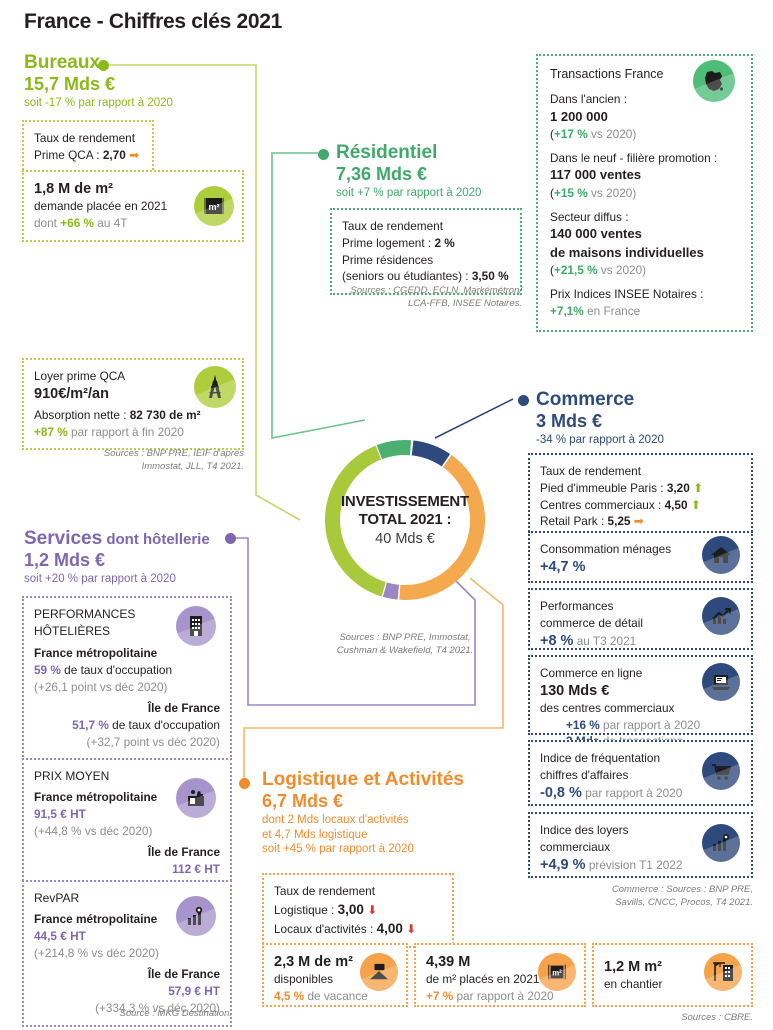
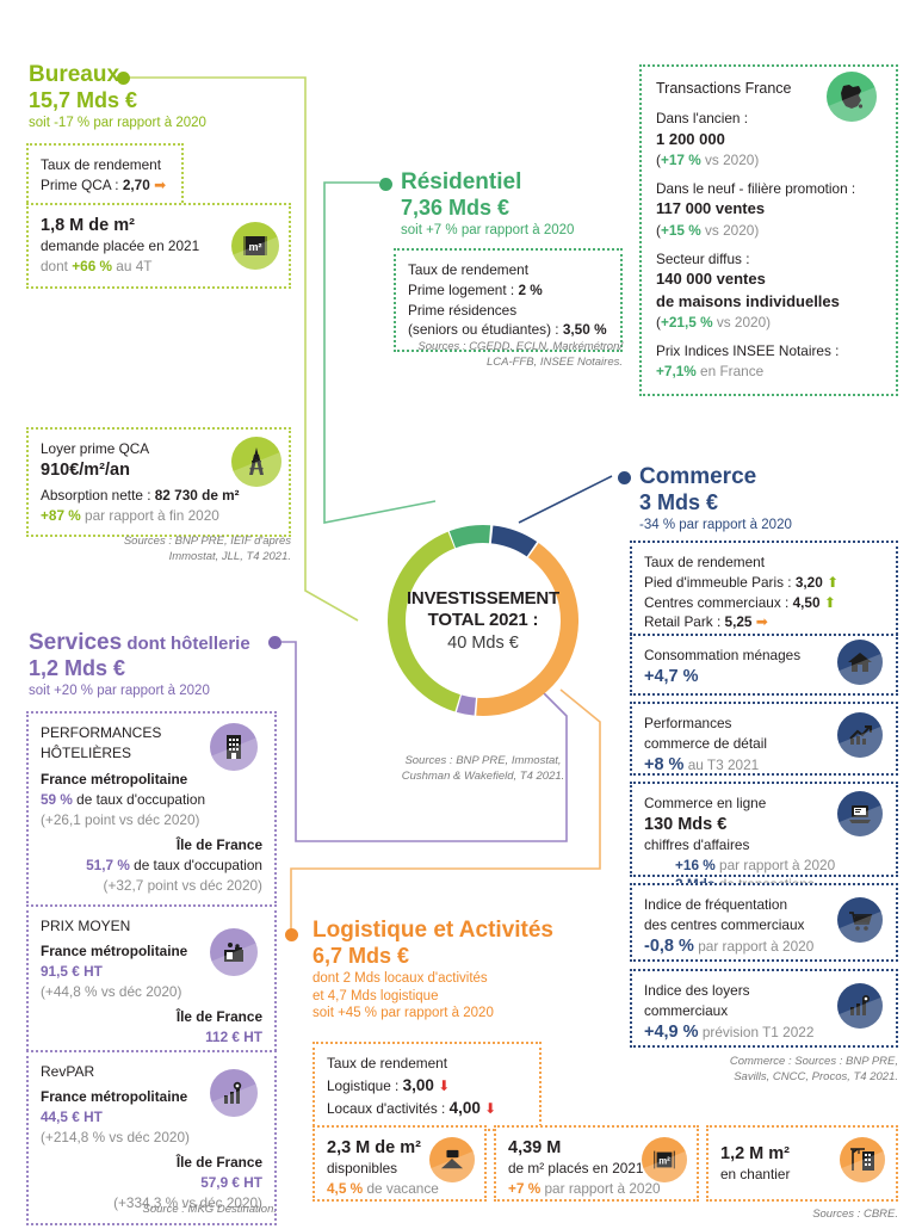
- France - Chiffres clés 2021
  Bureaux
  15,7 Mds €
  soit -17 % par rapport à 2020
  Taux de rendement
  Prime QCA : 2,70 ➡
  1,8 M de m²
  demande placée en 2021
  dont +66 % au 4T
  m²
  Loyer prime QCA
  910€/m²/an
  Absorption nette : 82 730 de m²
  +87 % par rapport à fin 2020
  Sources : BNP PRE, IEIF d'après
  Immostat, JLL, T4 2021.
  Résidentiel
  7,36 Mds €
  soit +7 % par rapport à 2020
  Taux de rendement
  Prime logement : 2 %
  Prime résidences
  (seniors ou étudiantes) : 3,50 %
  Sources : CGEDD, ECLN, Markémétron/
  LCA-FFB, INSEE Notaires.
  Transactions France
  Dans l'ancien :
  1 200 000
  (+17 % vs 2020)
  Dans le neuf - filière promotion :
  117 000 ventes
  (+15 % vs 2020)
  Secteur diffus :
  140 000 ventes
  de maisons individuelles
  (+21,5 % vs 2020)
  Prix Indices INSEE Notaires :
  +7,1% en France
  Commerce
  3 Mds €
  -34 % par rapport à 2020
  Taux de rendement
  Pied d'immeuble Paris : 3,20 ⬆
  Centres commerciaux : 4,50 ⬆
  Retail Park : 5,25 ➡
  Consommation ménages
  +4,7 %
  Performances
  commerce de détail
  +8 % au T3 2021
  Commerce en ligne
  130 Mds €
- des centres commerciaux
+ chiffres d'affaires
  +16 % par rapport à 2020
  Indice de fréquentation
- chiffres d'affaires
+ des centres commerciaux
  -0,8 % par rapport à 2020
  Indice des loyers
  commerciaux
  +4,9 % prévision T1 2022
  Commerce : Sources : BNP PRE,
  Savills, CNCC, Procos, T4 2021.
  Services dont hôtellerie
  1,2 Mds €
  soit +20 % par rapport à 2020
  PERFORMANCES
  HÔTELIÈRES
  France métropolitaine
  59 % de taux d'occupation
  (+26,1 point vs déc 2020)
  Île de France
  51,7 % de taux d'occupation
  (+32,7 point vs déc 2020)
  PRIX MOYEN
  France métropolitaine
  91,5 € HT
  (+44,8 % vs déc 2020)
  Île de France
  112 € HT
  RevPAR
  France métropolitaine
  44,5 € HT
  (+214,8 % vs déc 2020)
  Île de France
  57,9 € HT
  (+334,3 % vs déc 2020)
  Source : MKG Destination.
  Logistique et Activités
  6,7 Mds €
  dont 2 Mds locaux d'activités
  et 4,7 Mds logistique
  soit +45 % par rapport à 2020
  Taux de rendement
  Logistique : 3,00 ⬇
  Locaux d'activités : 4,00 ⬇
  2,3 M de m²
  disponibles
  4,5 % de vacance
  4,39 M
  de m² placés en 2021
  +7 % par rapport à 2020
  m²
  1,2 M m²
  en chantier
  Sources : CBRE.
  INVESTISSEMENT
  TOTAL 2021 :
  40 Mds €
  Sources : BNP PRE, Immostat,
  Cushman & Wakefield, T4 2021.
